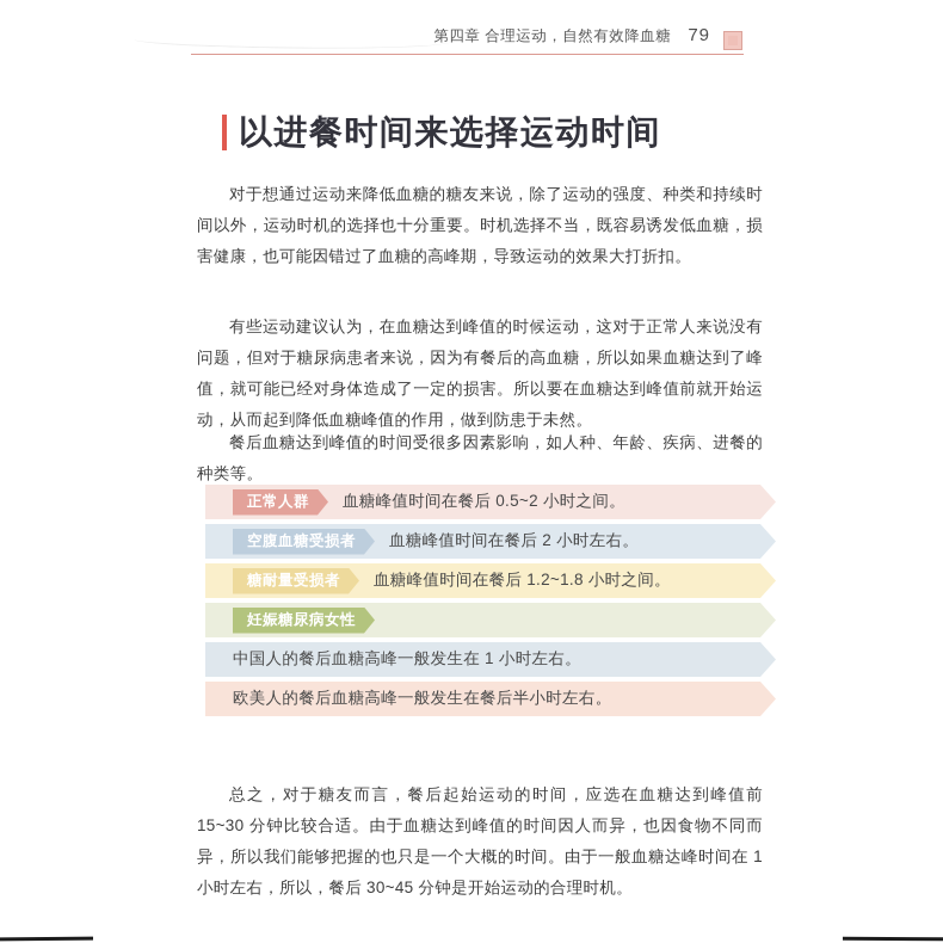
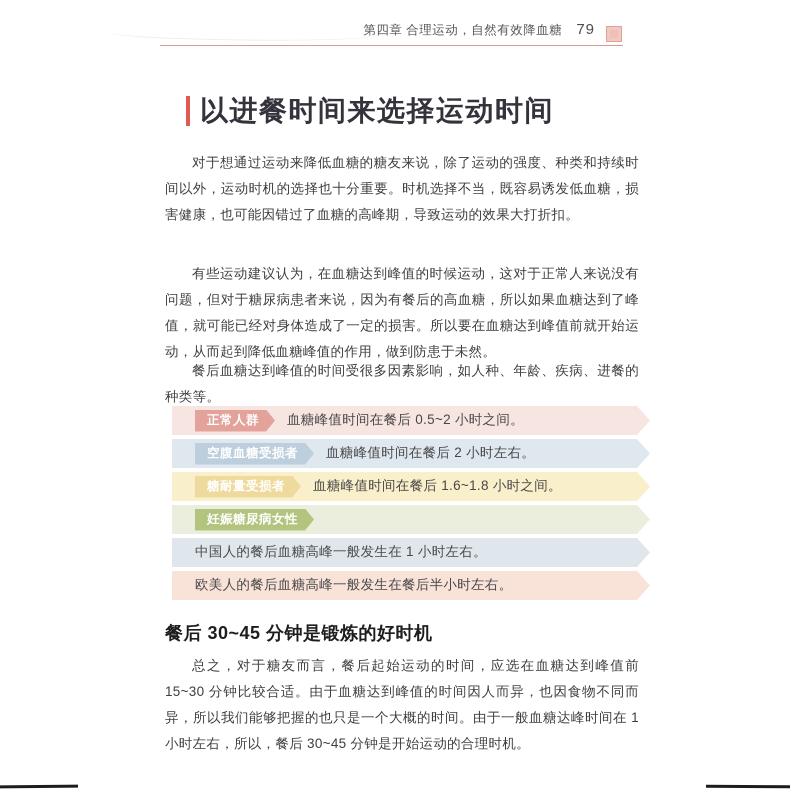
  第四章 合理运动，自然有效降血糖 79
  以进餐时间来选择运动时间
  对于想通过运动来降低血糖的糖友来说，除了运动的强度、种类和持续时间以外，运动时机的选择也十分重要。时机选择不当，既容易诱发低血糖，损害健康，也可能因错过了血糖的高峰期，导致运动的效果大打折扣。
  有些运动建议认为，在血糖达到峰值的时候运动，这对于正常人来说没有问题，但对于糖尿病患者来说，因为有餐后的高血糖，所以如果血糖达到了峰值，就可能已经对身体造成了一定的损害。所以要在血糖达到峰值前就开始运动，从而起到降低血糖峰值的作用，做到防患于未然。
  餐后血糖达到峰值的时间受很多因素影响，如人种、年龄、疾病、进餐的种类等。
  正常人群
  血糖峰值时间在餐后 0.5~2 小时之间。
  空腹血糖受损者
  血糖峰值时间在餐后 2 小时左右。
  糖耐量受损者
- 血糖峰值时间在餐后 1.2~1.8 小时之间。
+ 血糖峰值时间在餐后 1.6~1.8 小时之间。
  妊娠糖尿病女性
  中国人的餐后血糖高峰一般发生在 1 小时左右。
  欧美人的餐后血糖高峰一般发生在餐后半小时左右。
+ 餐后 30~45 分钟是锻炼的好时机
  总之，对于糖友而言，餐后起始运动的时间，应选在血糖达到峰值前 15~30 分钟比较合适。由于血糖达到峰值的时间因人而异，也因食物不同而异，所以我们能够把握的也只是一个大概的时间。由于一般血糖达峰时间在 1 小时左右，所以，餐后 30~45 分钟是开始运动的合理时机。
